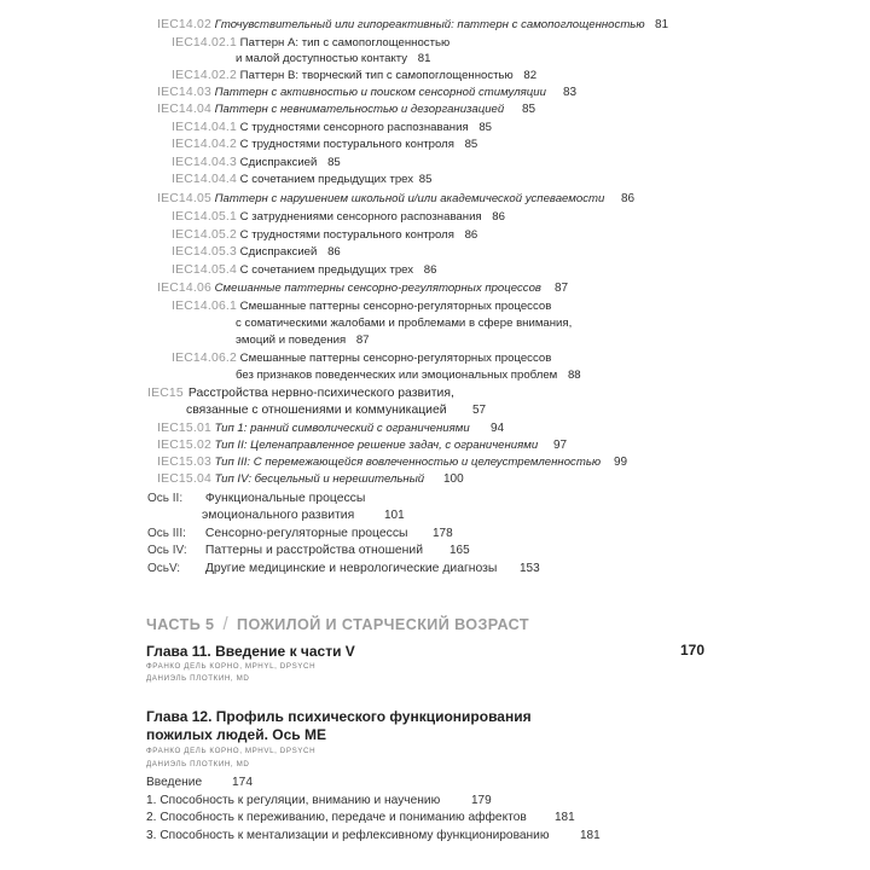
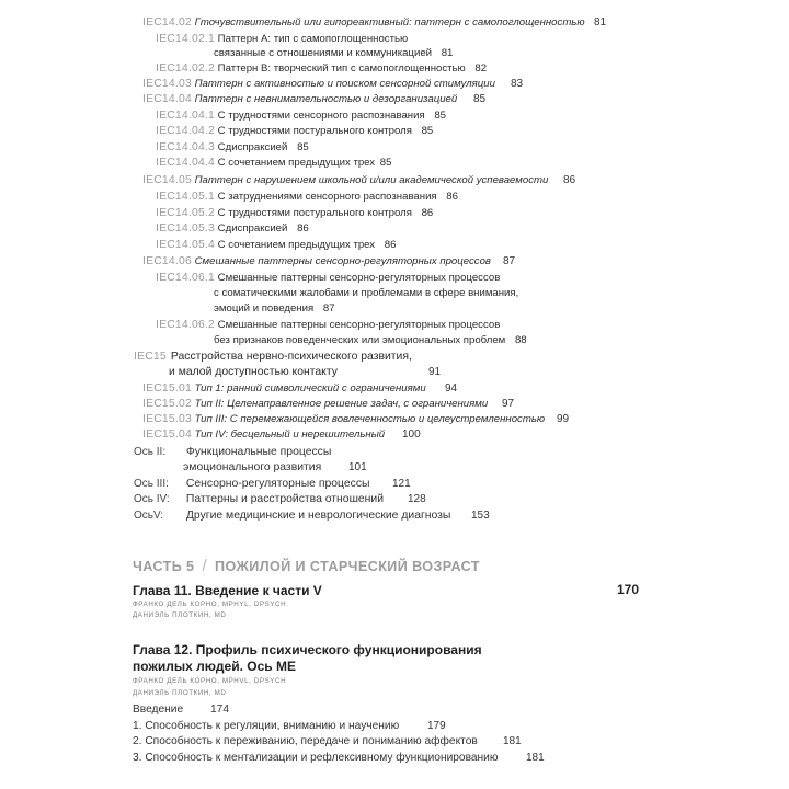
  IEC14.02 Гточувствительный или гипореактивный: паттерн с самопоглощенностью
  81
  IEC14.02.1 Паттерн А: тип с самопоглощенностью
- и малой доступностью контакту 81
+ связанные с отношениями и коммуникацией 81
  IEC14.02.2 Паттерн В: творческий тип с самопоглощенностью 82
  IEC14.03 Паттерн с активностью и поиском сенсорной стимуляции
  83
  IEC14.04 Паттерн с невнимательностью и дезорганизацией
  85
  IEC14.04.1 С трудностями сенсорного распознавания 85
  IEC14.04.2 С трудностями постурального контроля 85
  IEC14.04.3 Сдиспраксией 85
  IEC14.04.4 С сочетанием предыдущих трех 85
  IEC14.05 Паттерн с нарушением школьной и/или академической успеваемости
  86
  IEC14.05.1 С затруднениями сенсорного распознавания 86
  IEC14.05.2 С трудностями постурального контроля 86
  IEC14.05.3 Сдиспраксией 86
  IEC14.05.4 С сочетанием предыдущих трех 86
  IEC14.06 Смешанные паттерны сенсорно-регуляторных процессов
  87
  IEC14.06.1 Смешанные паттерны сенсорно-регуляторных процессов
  с соматическими жалобами и проблемами в сфере внимания,
  эмоций и поведения 87
  IEC14.06.2 Смешанные паттерны сенсорно-регуляторных процессов
  без признаков поведенческих или эмоциональных проблем 88
  IEC15 Расстройства нервно-психического развития,
- связанные с отношениями и коммуникацией
+ и малой доступностью контакту
- 57
+ 91
  IEC15.01 Тип 1: ранний символический с ограничениями
  94
  IEC15.02 Тип II: Целенаправленное решение задач, с ограничениями
  97
  IEC15.03 Тип III: С перемежающейся вовлеченностью и целеустремленностью
  99
  IEC15.04 Тип IV: бесцельный и нерешительный
  100
  Ось II: Функциональные процессы
  эмоционального развития
  101
  Ось III: Сенсорно-регуляторные процессы
- 178
+ 121
  Ось IV: Паттерны и расстройства отношений
- 165
+ 128
  ОсьV: Другие медицинские и неврологические диагнозы
  153
  ЧАСТЬ 5 / ПОЖИЛОЙ И СТАРЧЕСКИЙ ВОЗРАСТ
  Глава 11. Введение к части V
  170
  Глава 12. Профиль психического функционирования
  пожилых людей. Ось ME
  Введение 174
  1. Способность к регуляции, вниманию и научению
  179
  2. Способность к переживанию, передаче и пониманию аффектов
  181
  3. Способность к ментализации и рефлексивному функционированию
  181
